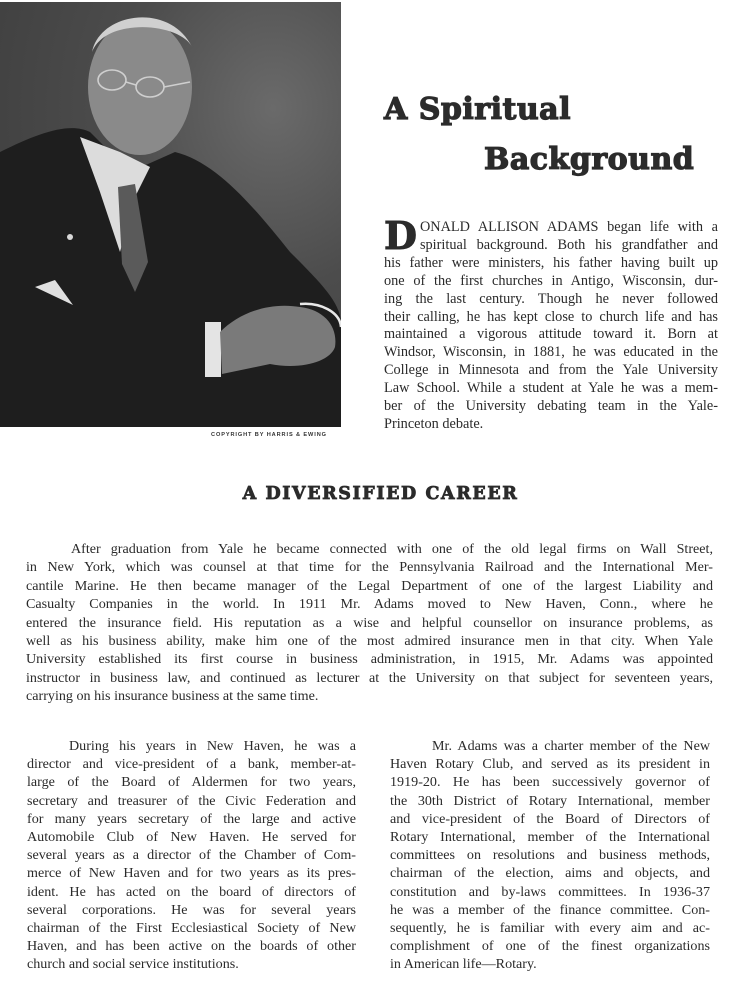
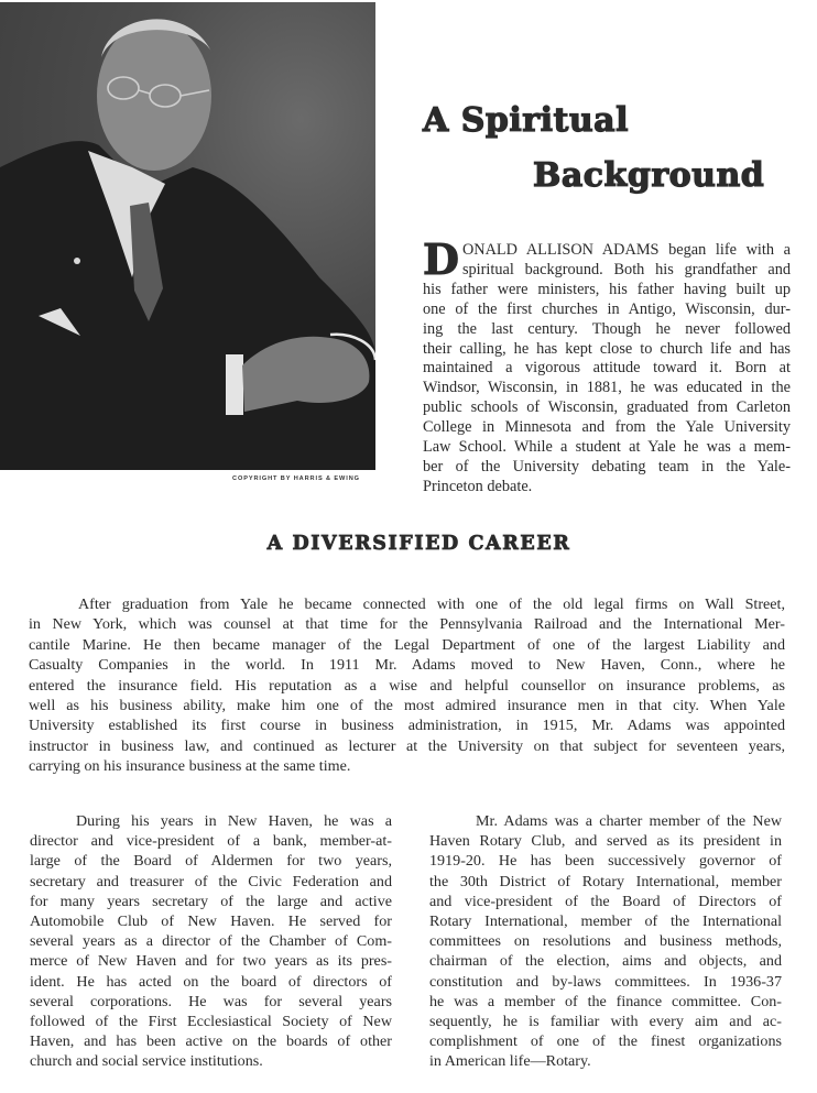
  A Spiritual
  Background
  D
  ONALD ALLISON ADAMS began life with a
  spiritual background. Both his grandfather and
  his father were ministers, his father having built up
  one of the first churches in Antigo, Wisconsin, dur-
  ing the last century. Though he never followed
  their calling, he has kept close to church life and has
  maintained a vigorous attitude toward it. Born at
  Windsor, Wisconsin, in 1881, he was educated in the
+ public schools of Wisconsin, graduated from Carleton
  College in Minnesota and from the Yale University
  Law School. While a student at Yale he was a mem-
  ber of the University debating team in the Yale-
  Princeton debate.
  A DIVERSIFIED CAREER
  After graduation from Yale he became connected with one of the old legal firms on Wall Street,
  in New York, which was counsel at that time for the Pennsylvania Railroad and the International Mer-
  cantile Marine. He then became manager of the Legal Department of one of the largest Liability and
  Casualty Companies in the world. In 1911 Mr. Adams moved to New Haven, Conn., where he
  entered the insurance field. His reputation as a wise and helpful counsellor on insurance problems, as
  well as his business ability, make him one of the most admired insurance men in that city. When Yale
  University established its first course in business administration, in 1915, Mr. Adams was appointed
  instructor in business law, and continued as lecturer at the University on that subject for seventeen years,
  carrying on his insurance business at the same time.
  During his years in New Haven, he was a
  director and vice-president of a bank, member-at-
  large of the Board of Aldermen for two years,
  secretary and treasurer of the Civic Federation and
  for many years secretary of the large and active
  Automobile Club of New Haven. He served for
  several years as a director of the Chamber of Com-
  merce of New Haven and for two years as its pres-
  ident. He has acted on the board of directors of
  several corporations. He was for several years
- chairman of the First Ecclesiastical Society of New
+ followed of the First Ecclesiastical Society of New
  Haven, and has been active on the boards of other
  church and social service institutions.
  Mr. Adams was a charter member of the New
  Haven Rotary Club, and served as its president in
  1919-20. He has been successively governor of
  the 30th District of Rotary International, member
  and vice-president of the Board of Directors of
  Rotary International, member of the International
  committees on resolutions and business methods,
  chairman of the election, aims and objects, and
  constitution and by-laws committees. In 1936-37
  he was a member of the finance committee. Con-
  sequently, he is familiar with every aim and ac-
  complishment of one of the finest organizations
  in American life—Rotary.
